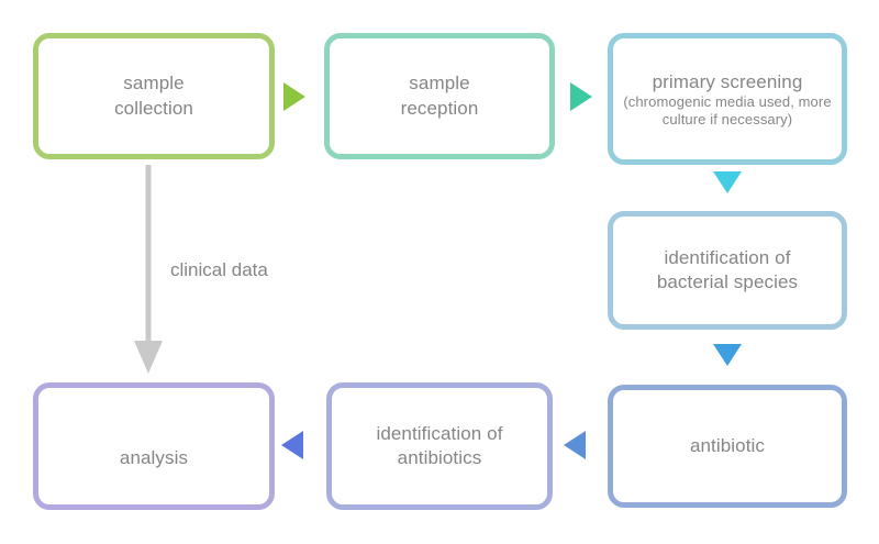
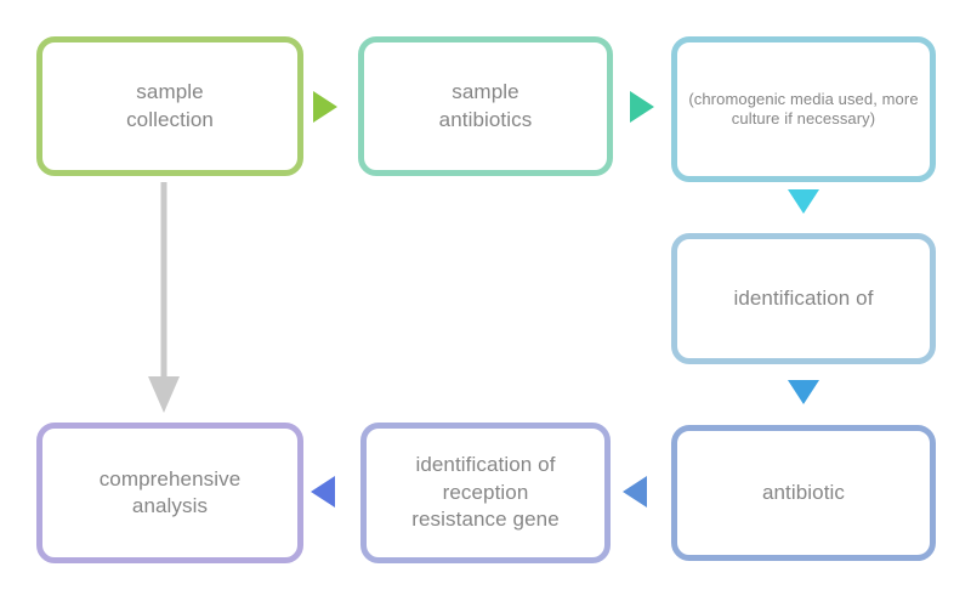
  sample
  collection
  sample
- reception
+ antibiotics
- primary screening
  (chromogenic media used, more culture if necessary)
  identification of
- bacterial species
  antibiotic
  identification of
- antibiotics
+ reception
+ resistance gene
+ comprehensive
  analysis
- clinical data
